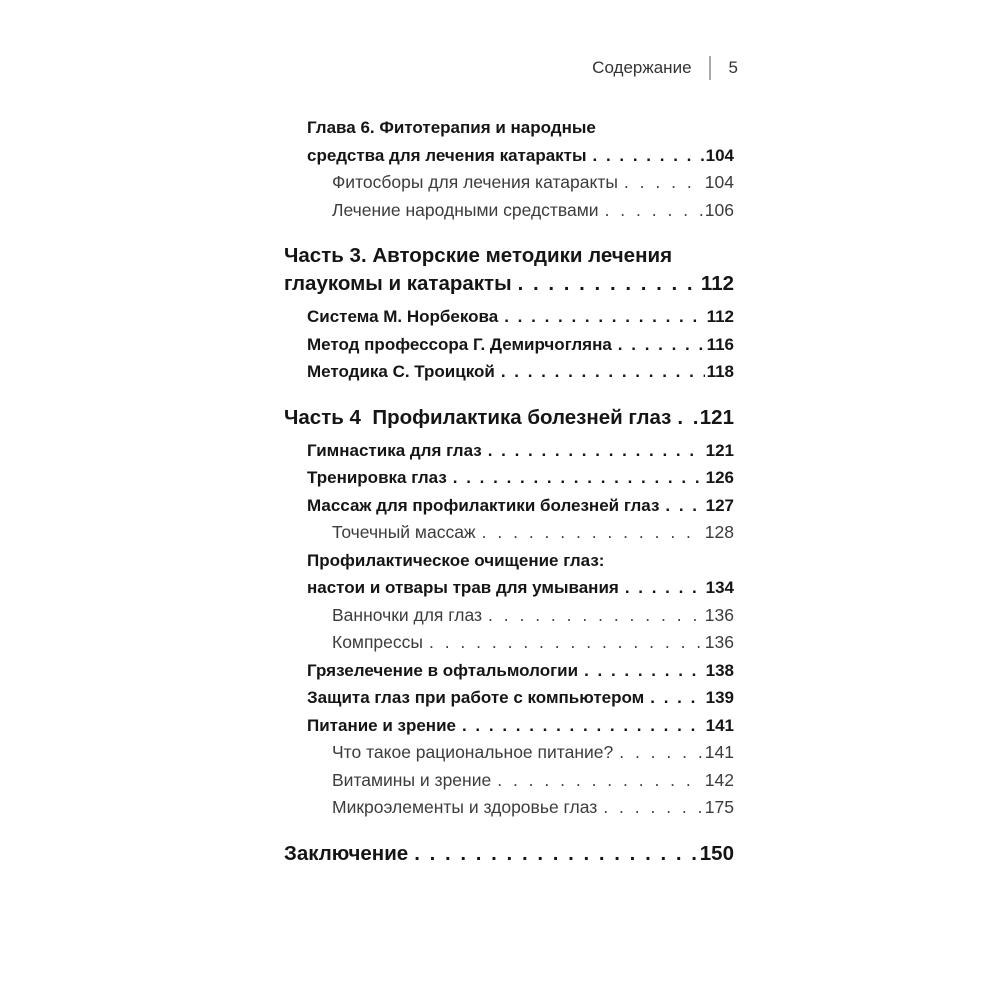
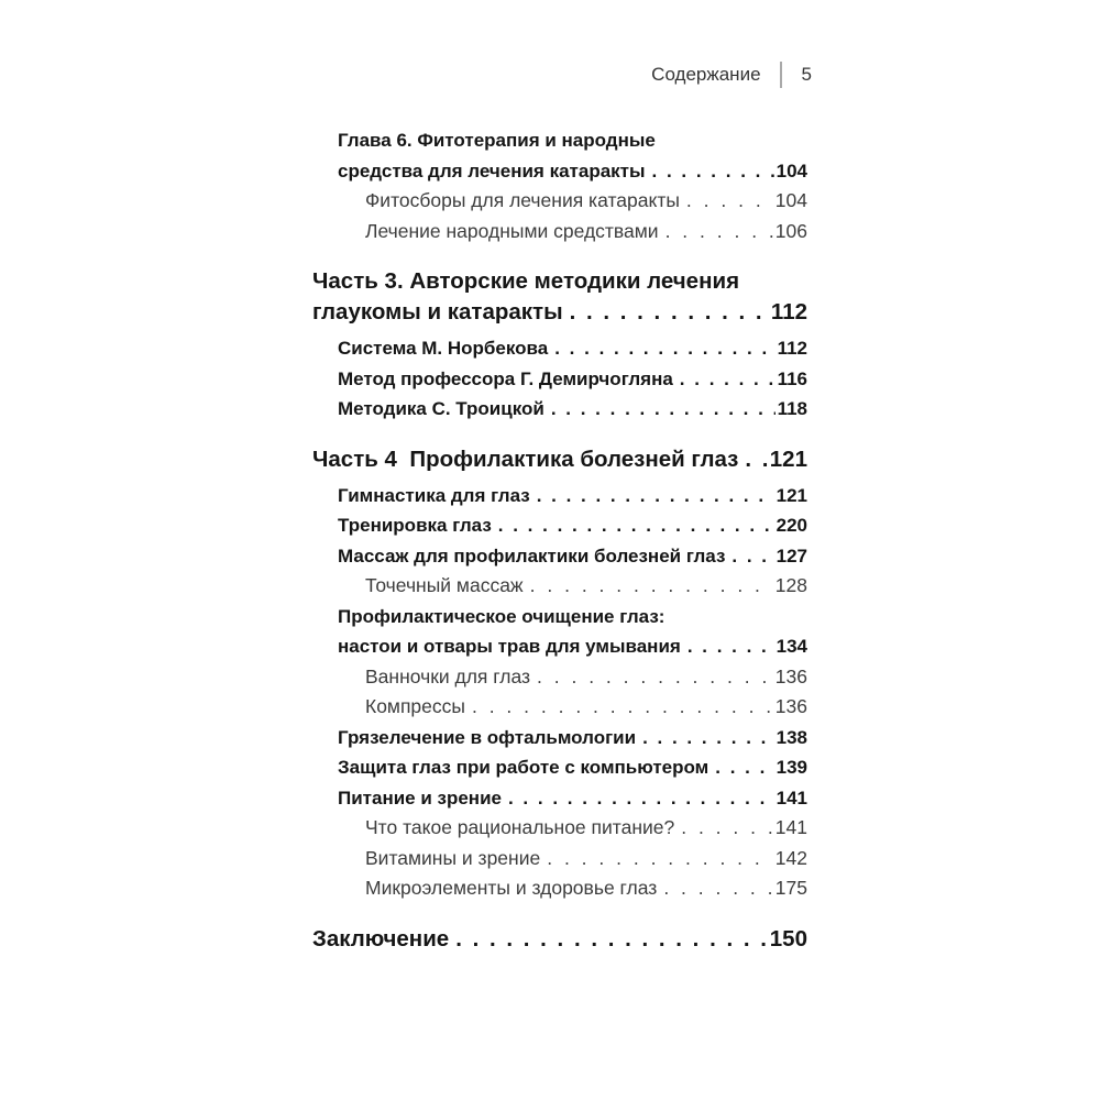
  Содержание
  5
  Глава 6. Фитотерапия и народные
  средства для лечения катаракты
  104
  Фитосборы для лечения катаракты
  104
  Лечение народными средствами
  106
  Часть 3. Авторские методики лечения
  глаукомы и катаракты
  112
  Система М. Норбекова
  112
  Метод профессора Г. Демирчогляна
  116
  Методика С. Троицкой
  118
  Часть 4 Профилактика болезней глаз
  121
  Гимнастика для глаз
  121
  Тренировка глаз
- 126
+ 220
  Массаж для профилактики болезней глаз
  127
  Точечный массаж
  128
  Профилактическое очищение глаз:
  настои и отвары трав для умывания
  134
  Ванночки для глаз
  136
  Компрессы
  136
  Грязелечение в офтальмологии
  138
  Защита глаз при работе с компьютером
  139
  Питание и зрение
  141
  Что такое рациональное питание?
  141
  Витамины и зрение
  142
  Микроэлементы и здоровье глаз
  175
  Заключение
  150
